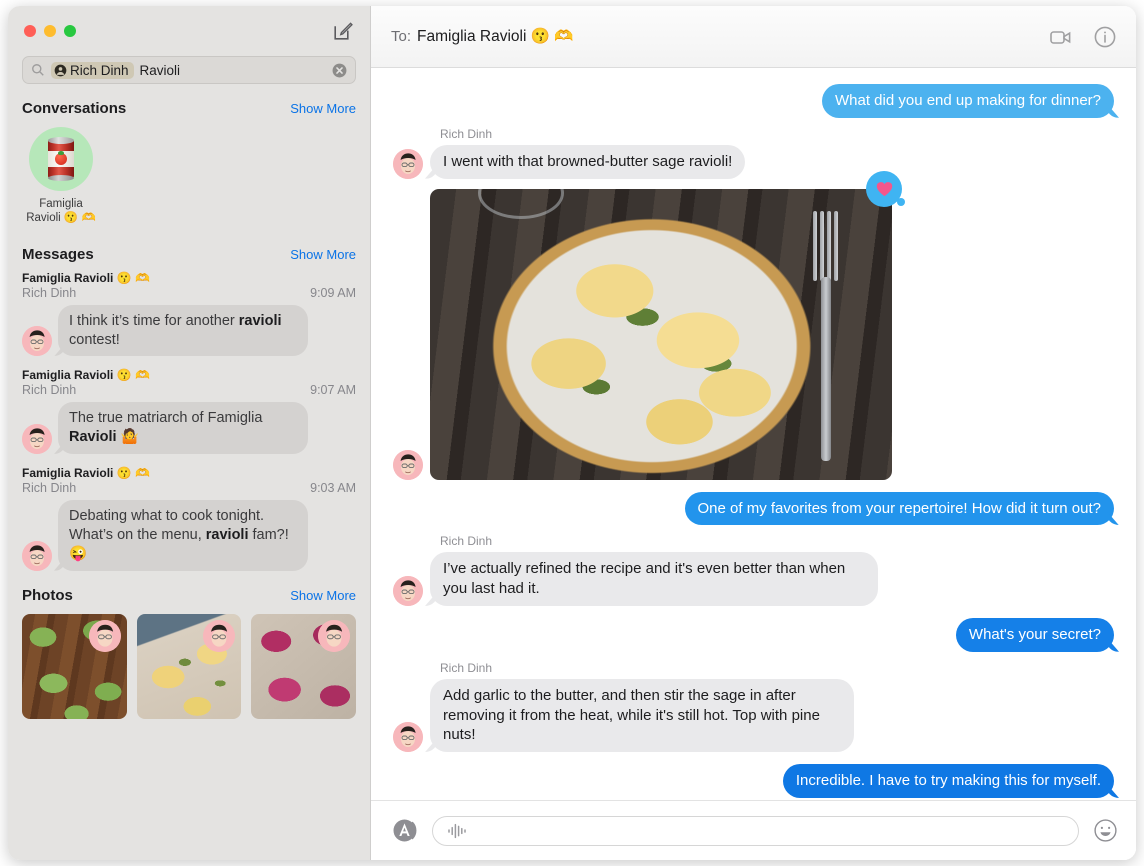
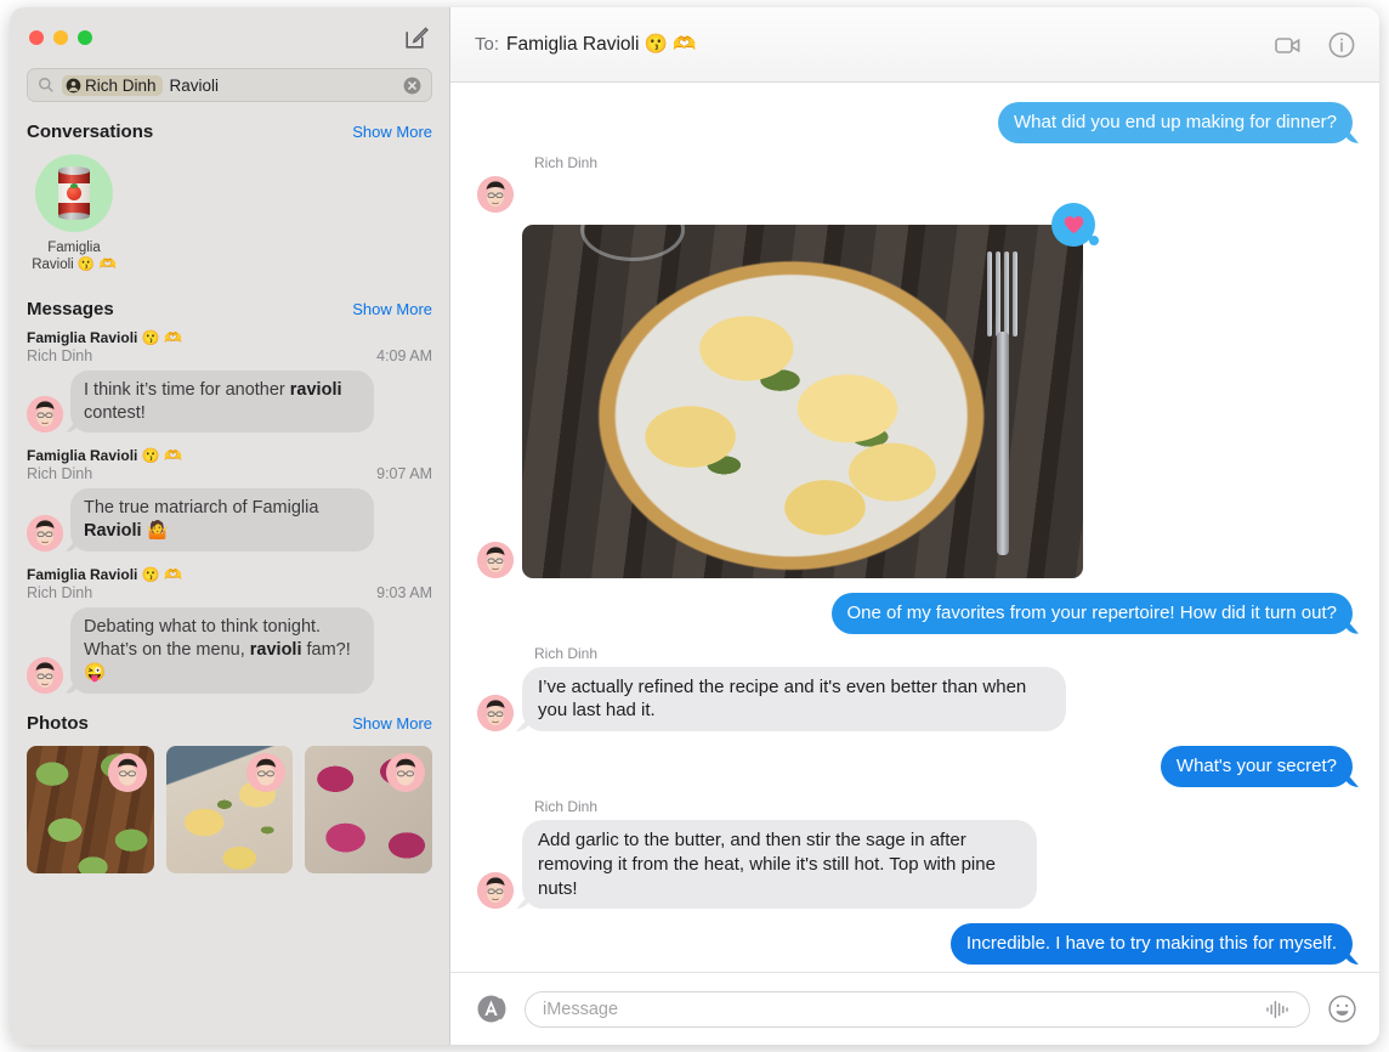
  Rich Dinh
  Ravioli
  Conversations
  Show More
  Famiglia Ravioli 😗 🫶
  Messages
  Show More
  Famiglia Ravioli 😗 🫶
  Rich Dinh
- 9:09 AM
+ 4:09 AM
  I think it’s time for another ravioli contest!
  Famiglia Ravioli 😗 🫶
  Rich Dinh
  9:07 AM
  The true matriarch of Famiglia Ravioli 🤷
  Famiglia Ravioli 😗 🫶
  Rich Dinh
  9:03 AM
- Debating what to cook tonight. What’s on the menu, ravioli fam?! 😜
+ Debating what to think tonight. What’s on the menu, ravioli fam?! 😜
  Photos
  Show More
  To:
  Famiglia Ravioli 😗 🫶
  What did you end up making for dinner?
  Rich Dinh
- I went with that browned-butter sage ravioli!
  One of my favorites from your repertoire! How did it turn out?
  Rich Dinh
  I’ve actually refined the recipe and it's even better than when you last had it.
  What's your secret?
  Rich Dinh
  Add garlic to the butter, and then stir the sage in after removing it from the heat, while it's still hot. Top with pine nuts!
  Incredible. I have to try making this for myself.
+ iMessage
